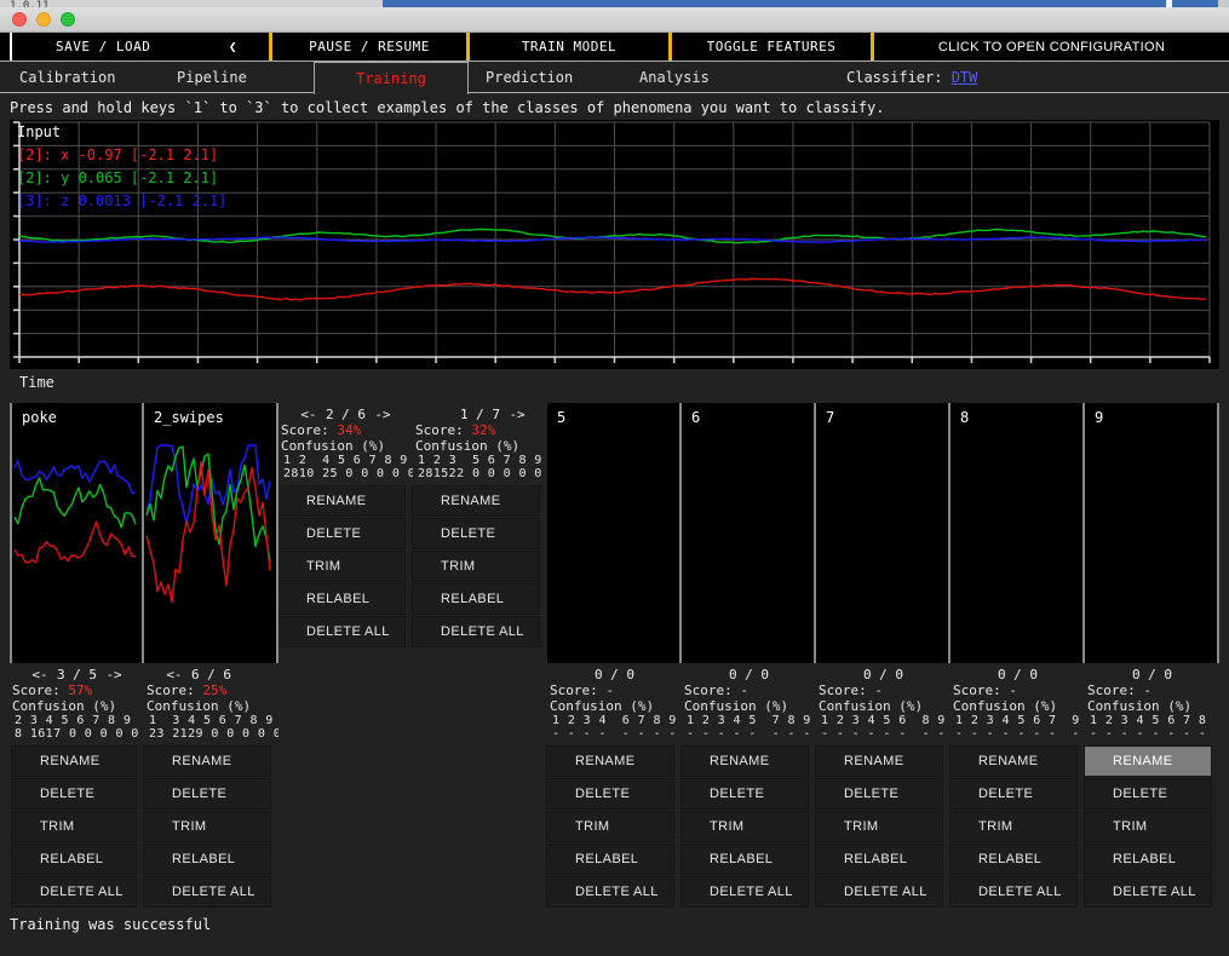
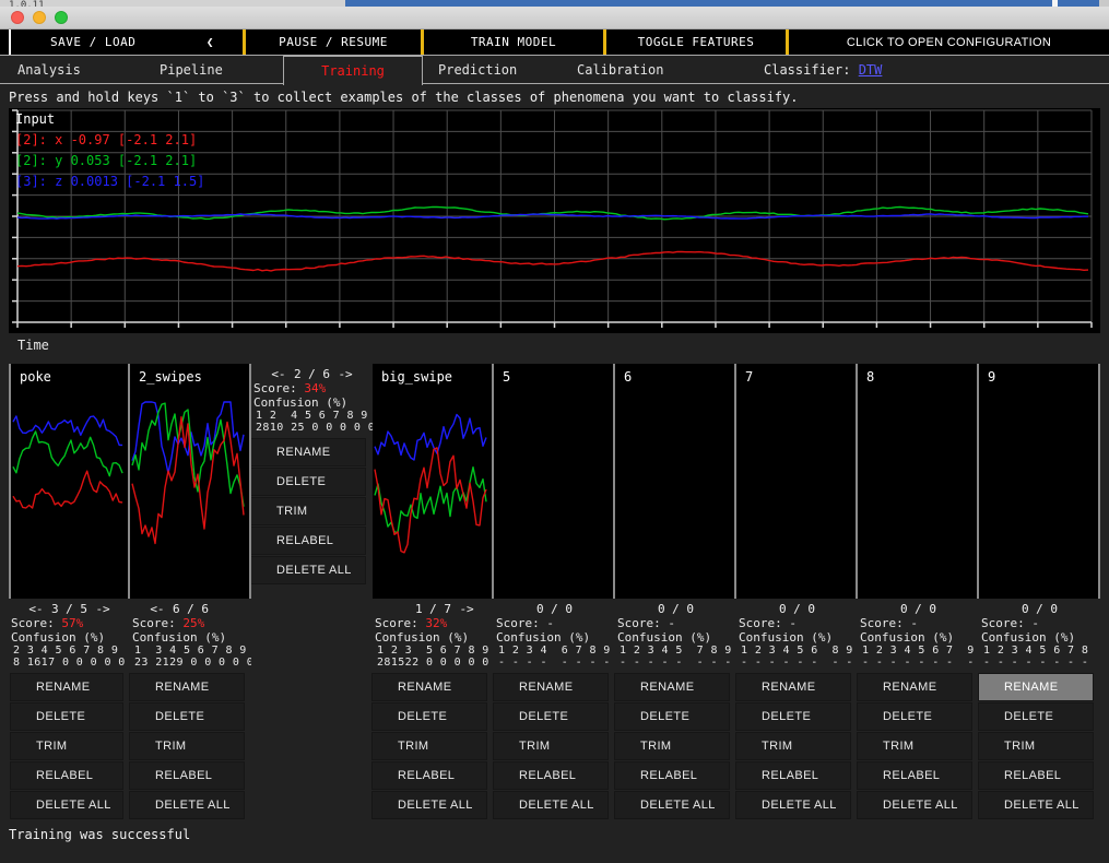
  1.0.11
  SAVE / LOAD
  ❮
  PAUSE / RESUME
  TRAIN MODEL
  TOGGLE FEATURES
  CLICK TO OPEN CONFIGURATION
- Calibration
+ Analysis
  Pipeline
  Training
  Prediction
- Analysis
+ Calibration
  Classifier: DTW
  Press and hold keys `1` to `3` to collect examples of the classes of phenomena you want to classify.
  Input
  [2]: x -0.97 [-2.1 2.1]
- [2]: y 0.065 [-2.1 2.1]
+ [2]: y 0.053 [-2.1 2.1]
- [3]: z 0.0013 [-2.1 2.1]
+ [3]: z 0.0013 [-2.1 1.5]
  Time
  poke
  <-
  3 / 5
  ->
  Score: 57%
  Confusion (%)
  2 3 4 5 6 7 8 9
  8 1617 0 0 0 0 0
  RENAME
  DELETE
  TRIM
  RELABEL
  DELETE ALL
  2_swipes
  <-
  6 / 6
  Score: 25%
  Confusion (%)
  1 3 4 5 6 7 8 9
  23 2129 0 0 0 0 0
  RENAME
  DELETE
  TRIM
  RELABEL
  DELETE ALL
  <-
  2 / 6
  ->
  Score: 34%
  Confusion (%)
  1 2 4 5 6 7 8 9
  2810 25 0 0 0 0 0
  RENAME
  DELETE
  TRIM
  RELABEL
  DELETE ALL
+ big_swipe
  1 / 7
  ->
  Score: 32%
  Confusion (%)
  1 2 3 5 6 7 8 9
  281522 0 0 0 0 0
  RENAME
  DELETE
  TRIM
  RELABEL
  DELETE ALL
  5
  0 / 0
  Score: -
  Confusion (%)
  1 2 3 4 6 7 8 9
  - - - - - - - -
  RENAME
  DELETE
  TRIM
  RELABEL
  DELETE ALL
  6
  0 / 0
  Score: -
  Confusion (%)
  1 2 3 4 5 7 8 9
  - - - - - - - -
  RENAME
  DELETE
  TRIM
  RELABEL
  DELETE ALL
  7
  0 / 0
  Score: -
  Confusion (%)
  1 2 3 4 5 6 8 9
  - - - - - - - -
  RENAME
  DELETE
  TRIM
  RELABEL
  DELETE ALL
  8
  0 / 0
  Score: -
  Confusion (%)
  1 2 3 4 5 6 7 9
  - - - - - - - -
  RENAME
  DELETE
  TRIM
  RELABEL
  DELETE ALL
  9
  0 / 0
  Score: -
  Confusion (%)
  1 2 3 4 5 6 7 8
  - - - - - - - -
  RENAME
  DELETE
  TRIM
  RELABEL
  DELETE ALL
  Training was successful
